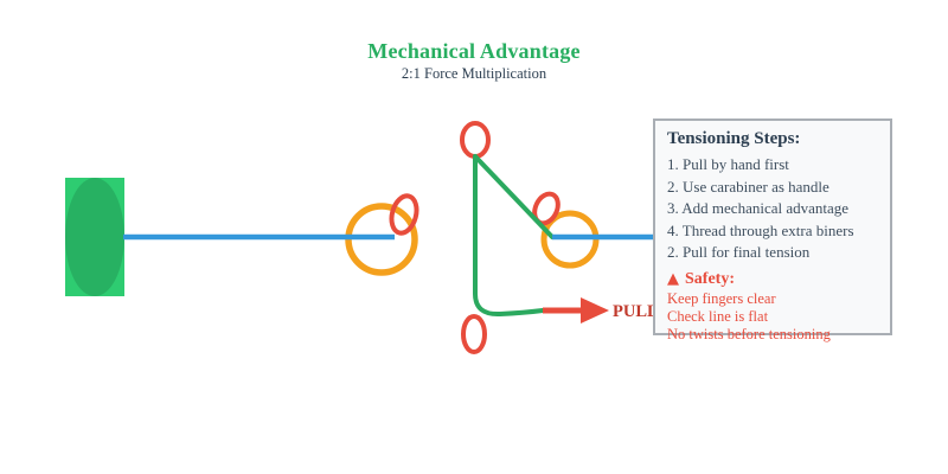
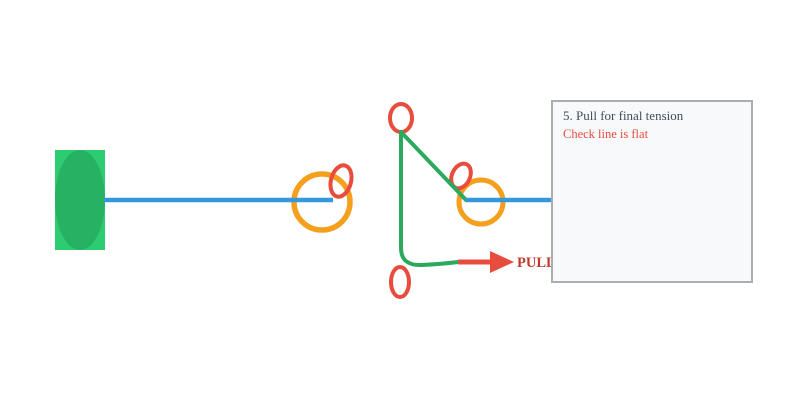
  PUL
- Mechanical Advantage
- 2:1 Force Multiplication
- Tensioning Steps:
- 1. Pull by hand first
- 2. Use carabiner as handle
- 3. Add mechanical advantage
- 4. Thread through extra biners
- 2. Pull for final tension
+ 5. Pull for final tension
- ▲ Safety:
- Keep fingers clear
  Check line is flat
- No twists before tensioning
